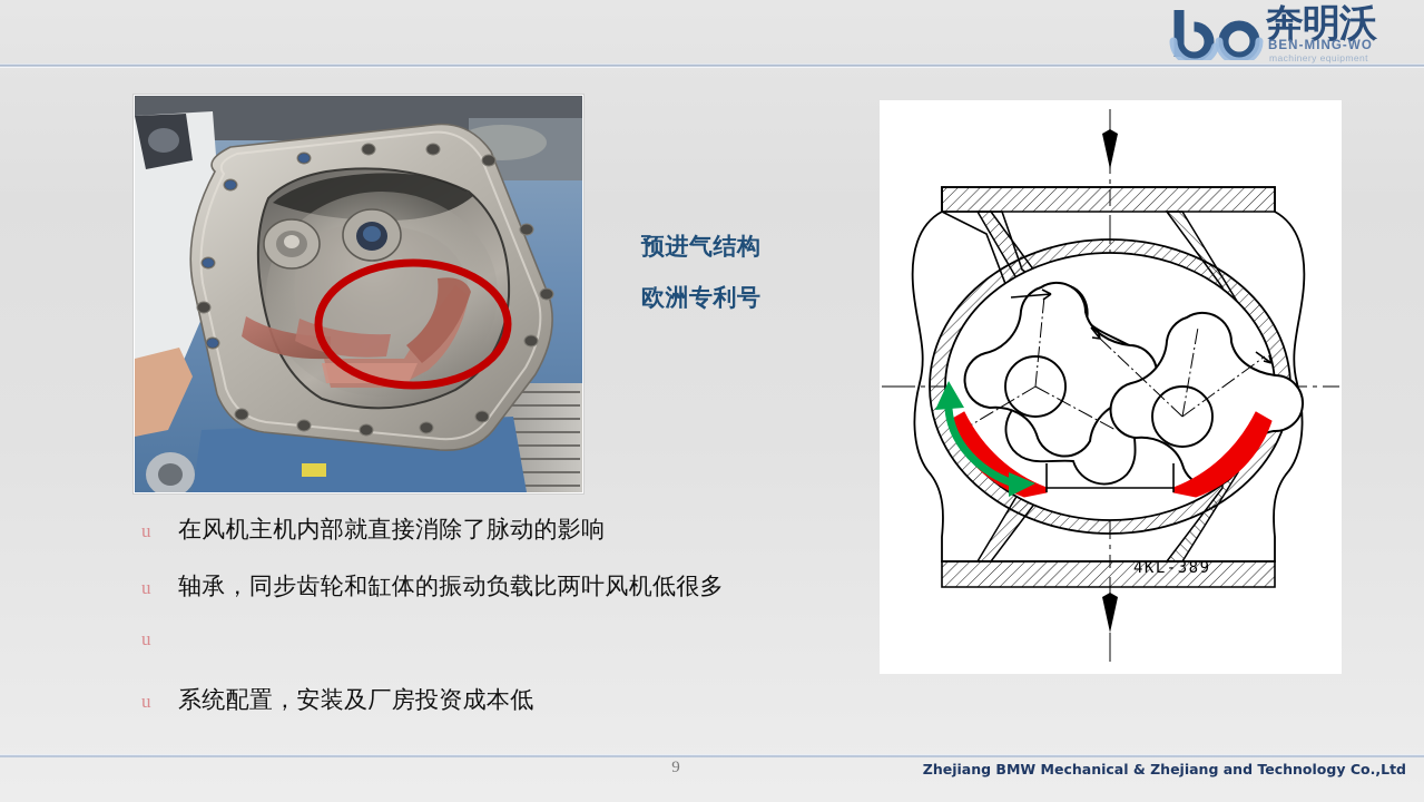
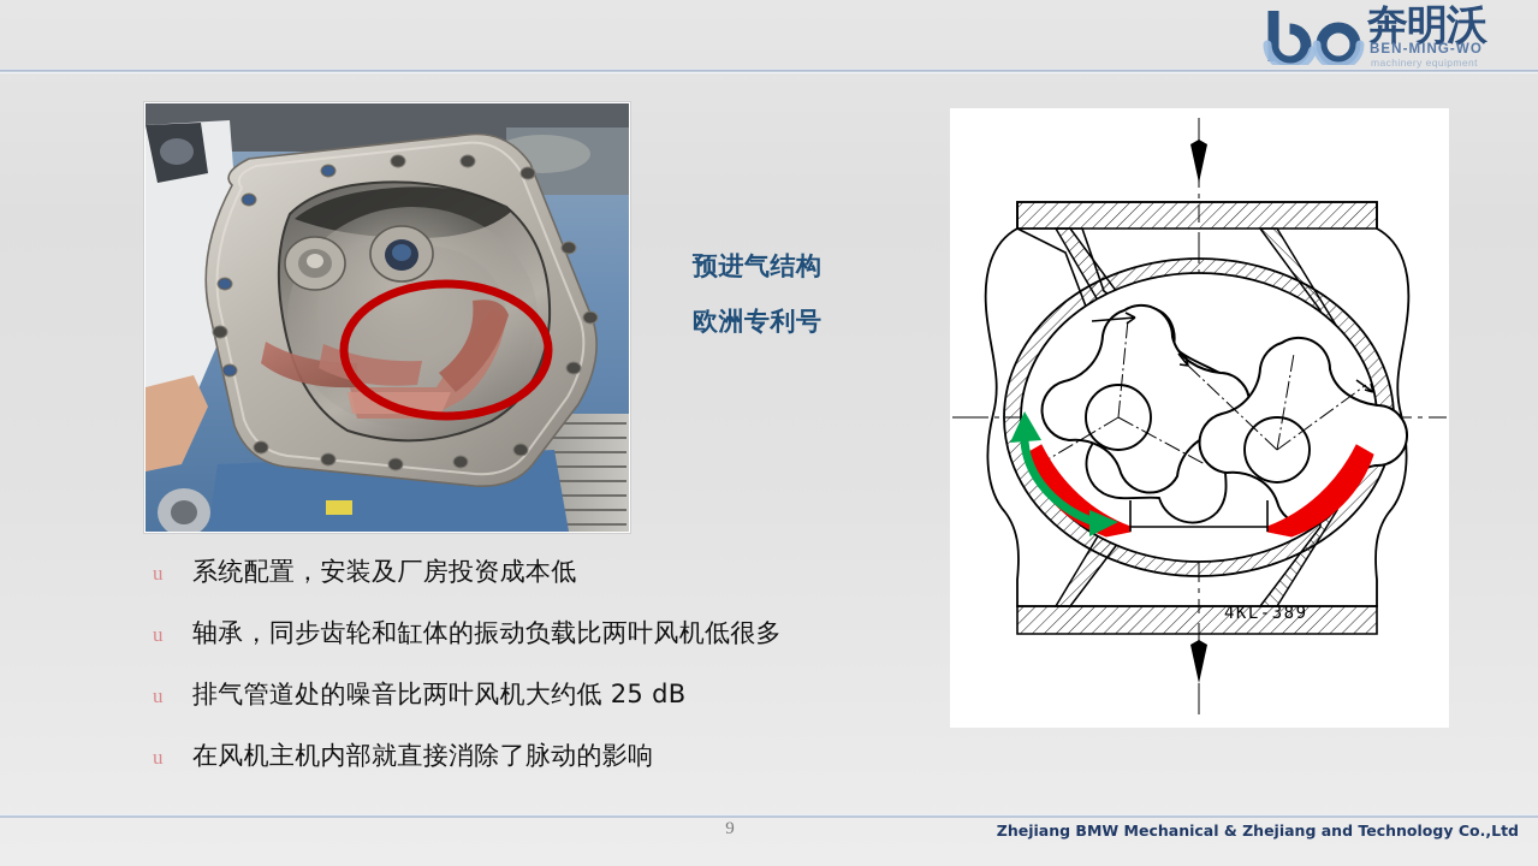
  奔明沃
  BEN-MING-WO
  machinery equipment
  预进气结构
  欧洲专利号
  u
- 在风机主机内部就直接消除了脉动的影响
+ 系统配置，安装及厂房投资成本低
  u
  轴承，同步齿轮和缸体的振动负载比两叶风机低很多
  u
+ 排气管道处的噪音比两叶风机大约低 25 dB
  u
- 系统配置，安装及厂房投资成本低
+ 在风机主机内部就直接消除了脉动的影响
  4KL-389
  9
  Zhejiang BMW Mechanical & Zhejiang and Technology Co.,Ltd
